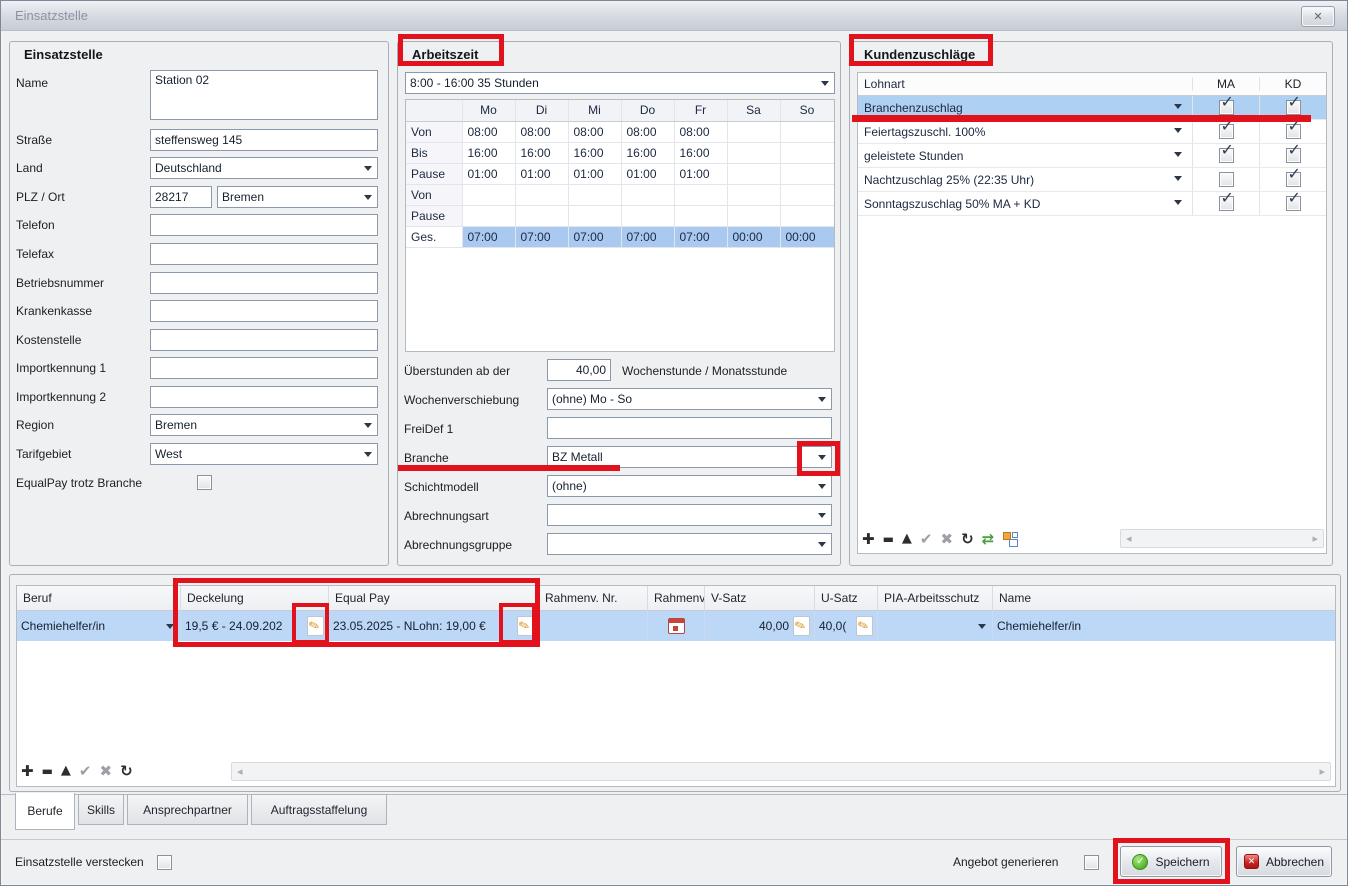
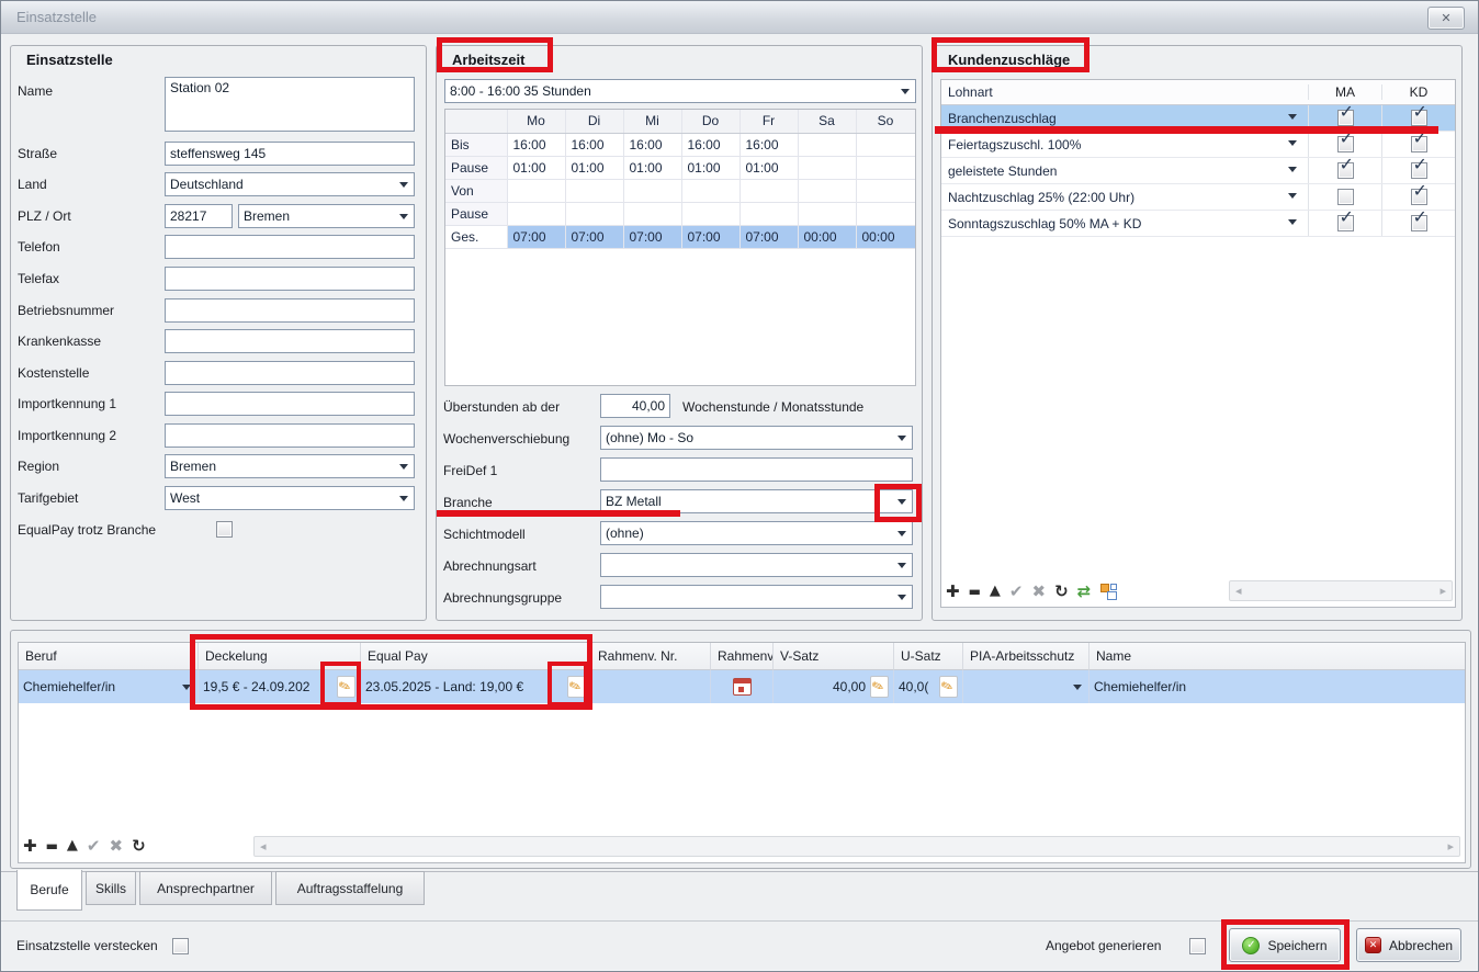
  Einsatzstelle
  ✕
  Einsatzstelle
  Name
  Station 02
  Straße
  steffensweg 145
  Land
  Deutschland
  PLZ / Ort
  28217
  Bremen
  Telefon
  Telefax
  Betriebsnummer
  Krankenkasse
  Kostenstelle
  Importkennung 1
  Importkennung 2
  Region
  Bremen
  Tarifgebiet
  West
  EqualPay trotz Branche
  Arbeitszeit
  8:00 - 16:00 35 Stunden
  	Mo	Di	Mi	Do	Fr	Sa	So
- Von	08:00	08:00	08:00	08:00	08:00
  Bis	16:00	16:00	16:00	16:00	16:00
  Pause	01:00	01:00	01:00	01:00	01:00
  Von
  Pause
  Ges.	07:00	07:00	07:00	07:00	07:00	00:00	00:00
  Überstunden ab der
  40,00
  Wochenstunde / Monatsstunde
  Wochenverschiebung
  (ohne) Mo - So
  FreiDef 1
  Branche
  BZ Metall
  Schichtmodell
  (ohne)
  Abrechnungsart
  Abrechnungsgruppe
  Kundenzuschläge
  Lohnart
  MA
  KD
  Branchenzuschlag
  ✓
  ✓
  Feiertagszuschl. 100%
  ✓
  ✓
  geleistete Stunden
  ✓
  ✓
- Nachtzuschlag 25% (22:35 Uhr)
+ Nachtzuschlag 25% (22:00 Uhr)
  ✓
  Sonntagszuschlag 50% MA + KD
  ✓
  ✓
  ✚
  ▬
  ▲
  ✔
  ✖
  ↻
  ⇄
  ◂
  ▸
  Beruf
  Deckelung
  Equal Pay
  Rahmenv. Nr.
  Rahmenv
  V-Satz
  U-Satz
  PIA-Arbeitsschutz
  Name
  Chemiehelfer/in
  19,5 € - 24.09.202
- 23.05.2025 - NLohn: 19,00 €
+ 23.05.2025 - Land: 19,00 €
  40,00
  40,0(
  Chemiehelfer/in
  ✚
  ▬
  ▲
  ✔
  ✖
  ↻
  ◂
  ▸
  Berufe
  Skills
  Ansprechpartner
  Auftragsstaffelung
  Einsatzstelle verstecken
  Angebot generieren
  ✓
  Speichern
  ✕
  Abbrechen
